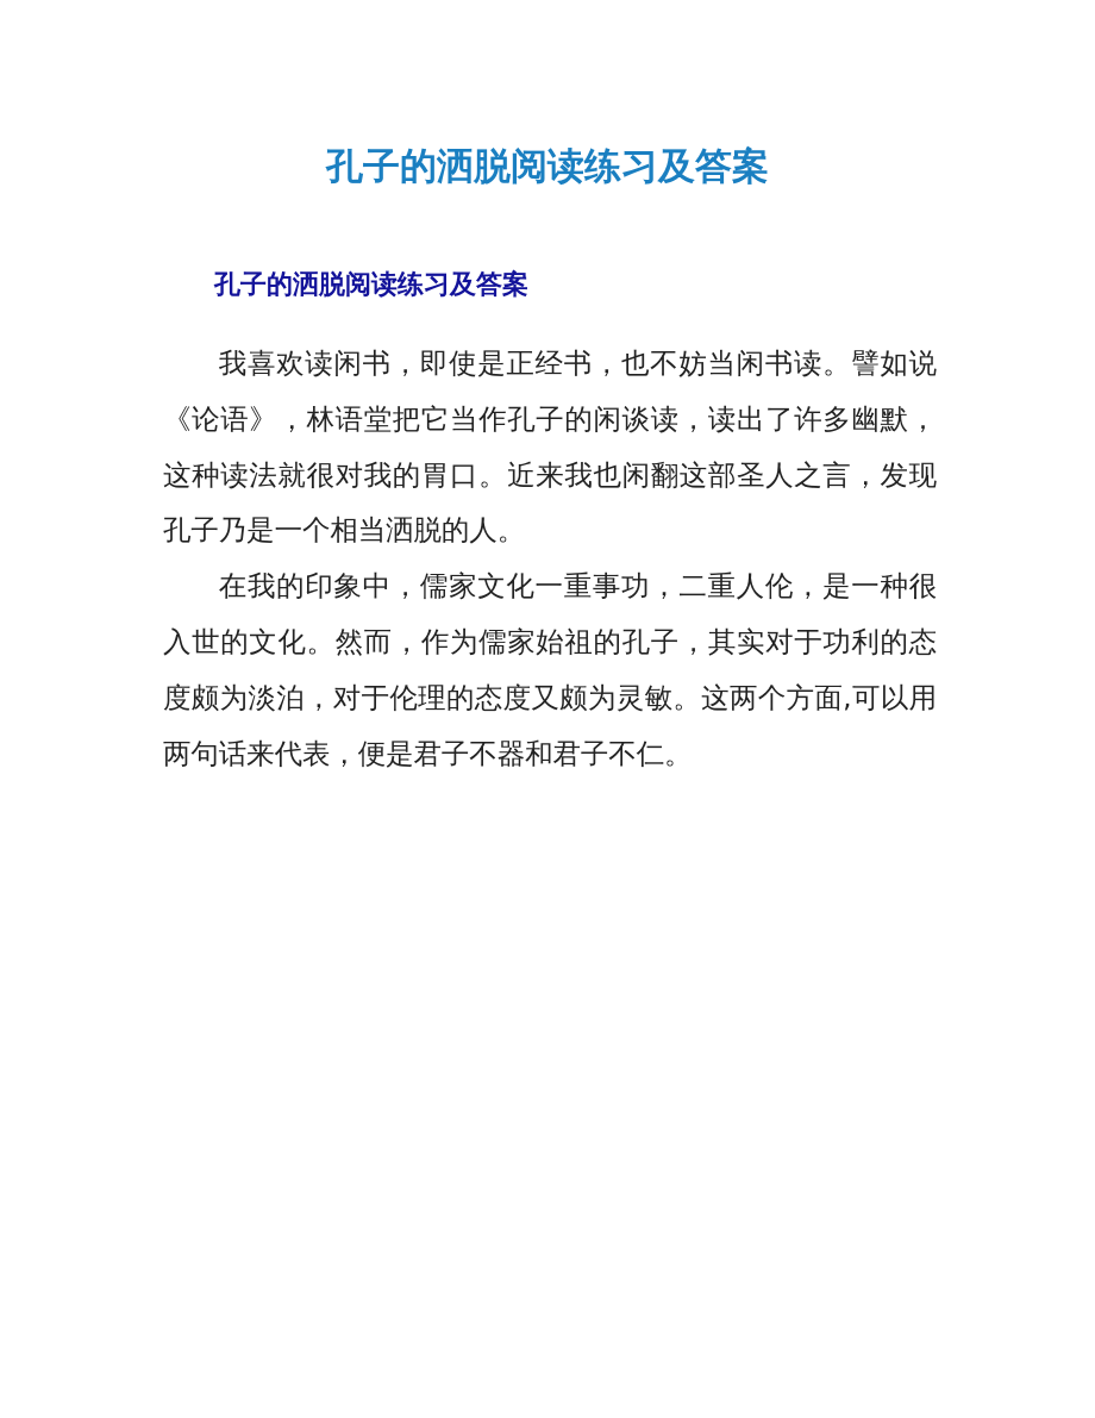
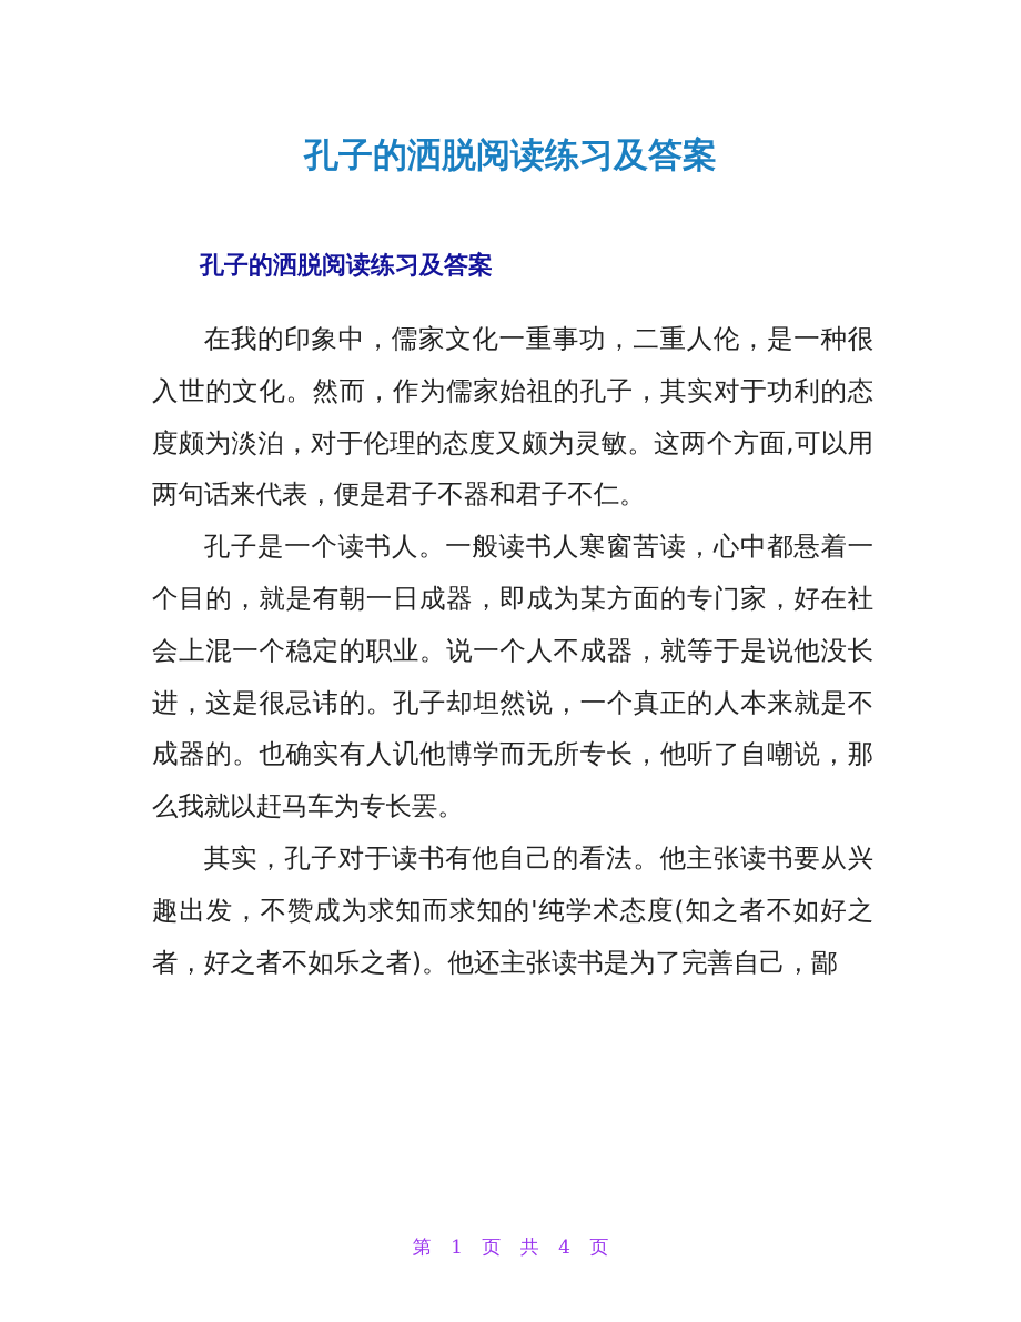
  孔子的洒脱阅读练习及答案
  孔子的洒脱阅读练习及答案
- 我喜欢读闲书，即使是正经书，也不妨当闲书读。譬如说《论语》，林语堂把它当作孔子的闲谈读，读出了许多幽默，这种读法就很对我的胃口。近来我也闲翻这部圣人之言，发现孔子乃是一个相当洒脱的人。
  在我的印象中，儒家文化一重事功，二重人伦，是一种很入世的文化。然而，作为儒家始祖的孔子，其实对于功利的态度颇为淡泊，对于伦理的态度又颇为灵敏。这两个方面,可以用两句话来代表，便是君子不器和君子不仁。
+ 孔子是一个读书人。一般读书人寒窗苦读，心中都悬着一个目的，就是有朝一日成器，即成为某方面的专门家，好在社会上混一个稳定的职业。说一个人不成器，就等于是说他没长进，这是很忌讳的。孔子却坦然说，一个真正的人本来就是不成器的。也确实有人讥他博学而无所专长，他听了自嘲说，那么我就以赶马车为专长罢。
+ 其实，孔子对于读书有他自己的看法。他主张读书要从兴趣出发，不赞成为求知而求知的'纯学术态度(知之者不如好之者，好之者不如乐之者)。他还主张读书是为了完善自己，鄙
+ 第 1 页 共 4 页
